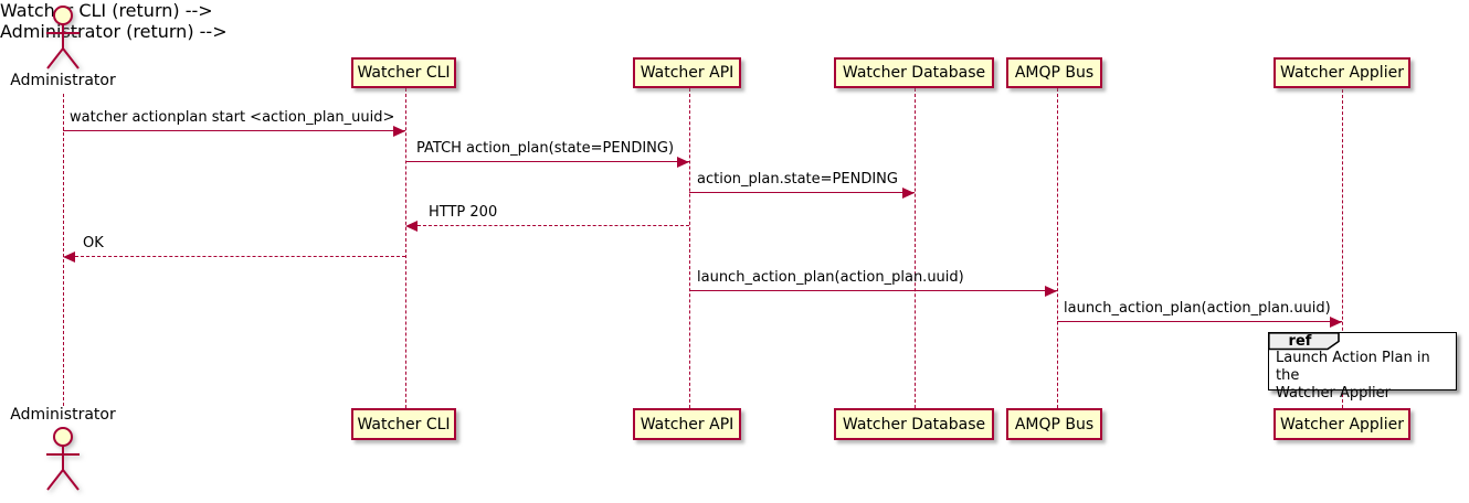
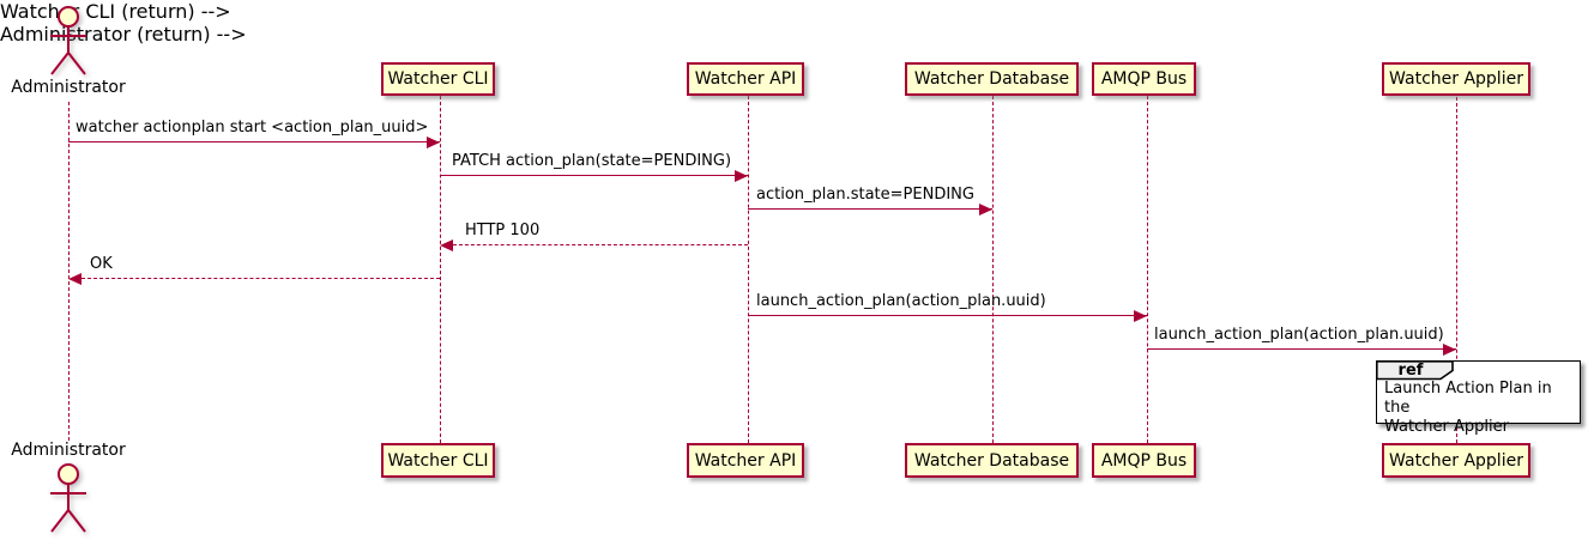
  Administrator
  Watcher CLI
  Watcher API
  Watcher Database
  AMQP Bus
  Watcher Applier
  watcher actionplan start <action_plan_uuid>
  PATCH action_plan(state=PENDING)
  action_plan.state=PENDING
  Watcher CLI (return) -->
- HTTP 200
+ HTTP 100
  Administrator (return) -->
  OK
  launch_action_plan(action_plan.uuid)
  launch_action_plan(action_plan.uuid)
  ref
  Launch Action Plan in the
  Watcher Applier
  Watcher CLI
  Watcher API
  Watcher Database
  AMQP Bus
  Watcher Applier
  Administrator
